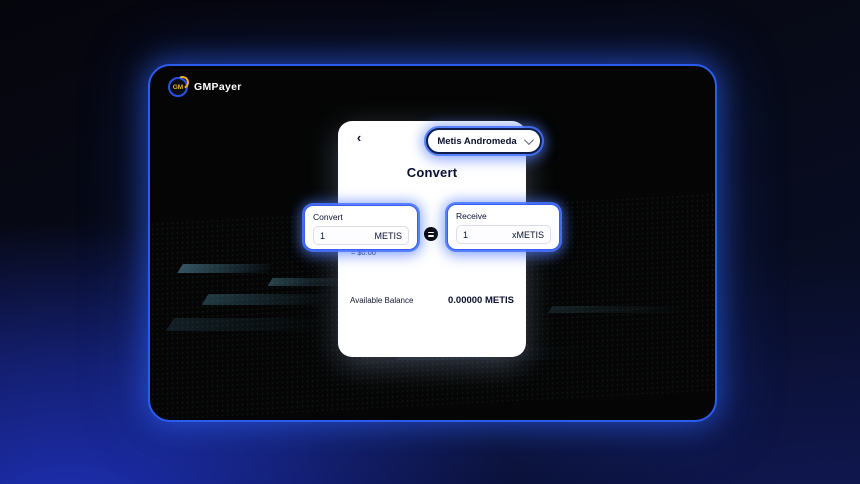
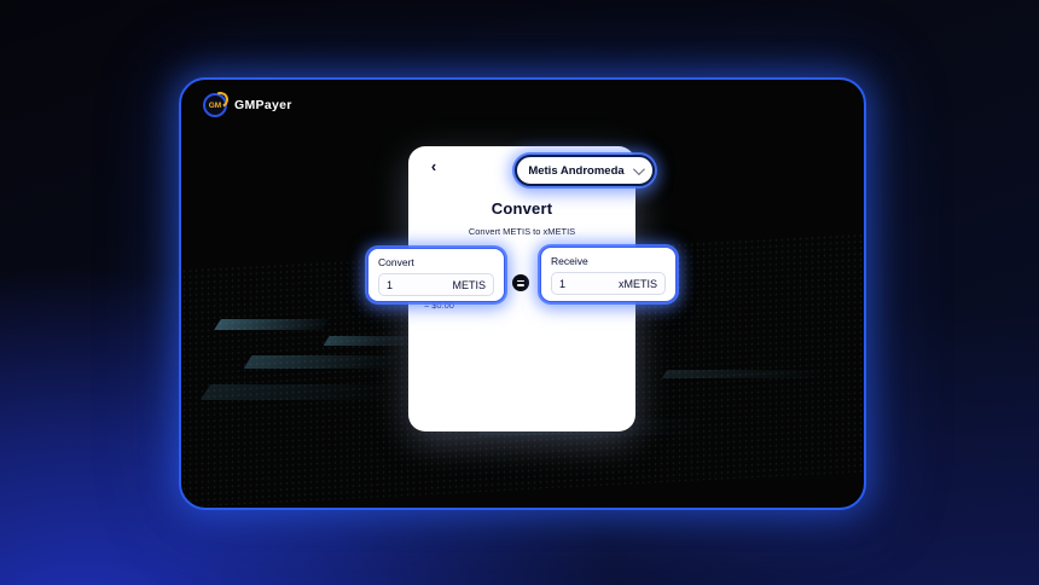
  GMPayer
  ‹
  Convert
+ Convert METIS to xMETIS
  ≈ $0.00
- Available Balance
- 0.00000 METIS
  Metis Andromeda
  Convert
  1
  METIS
  Receive
  1
  xMETIS
